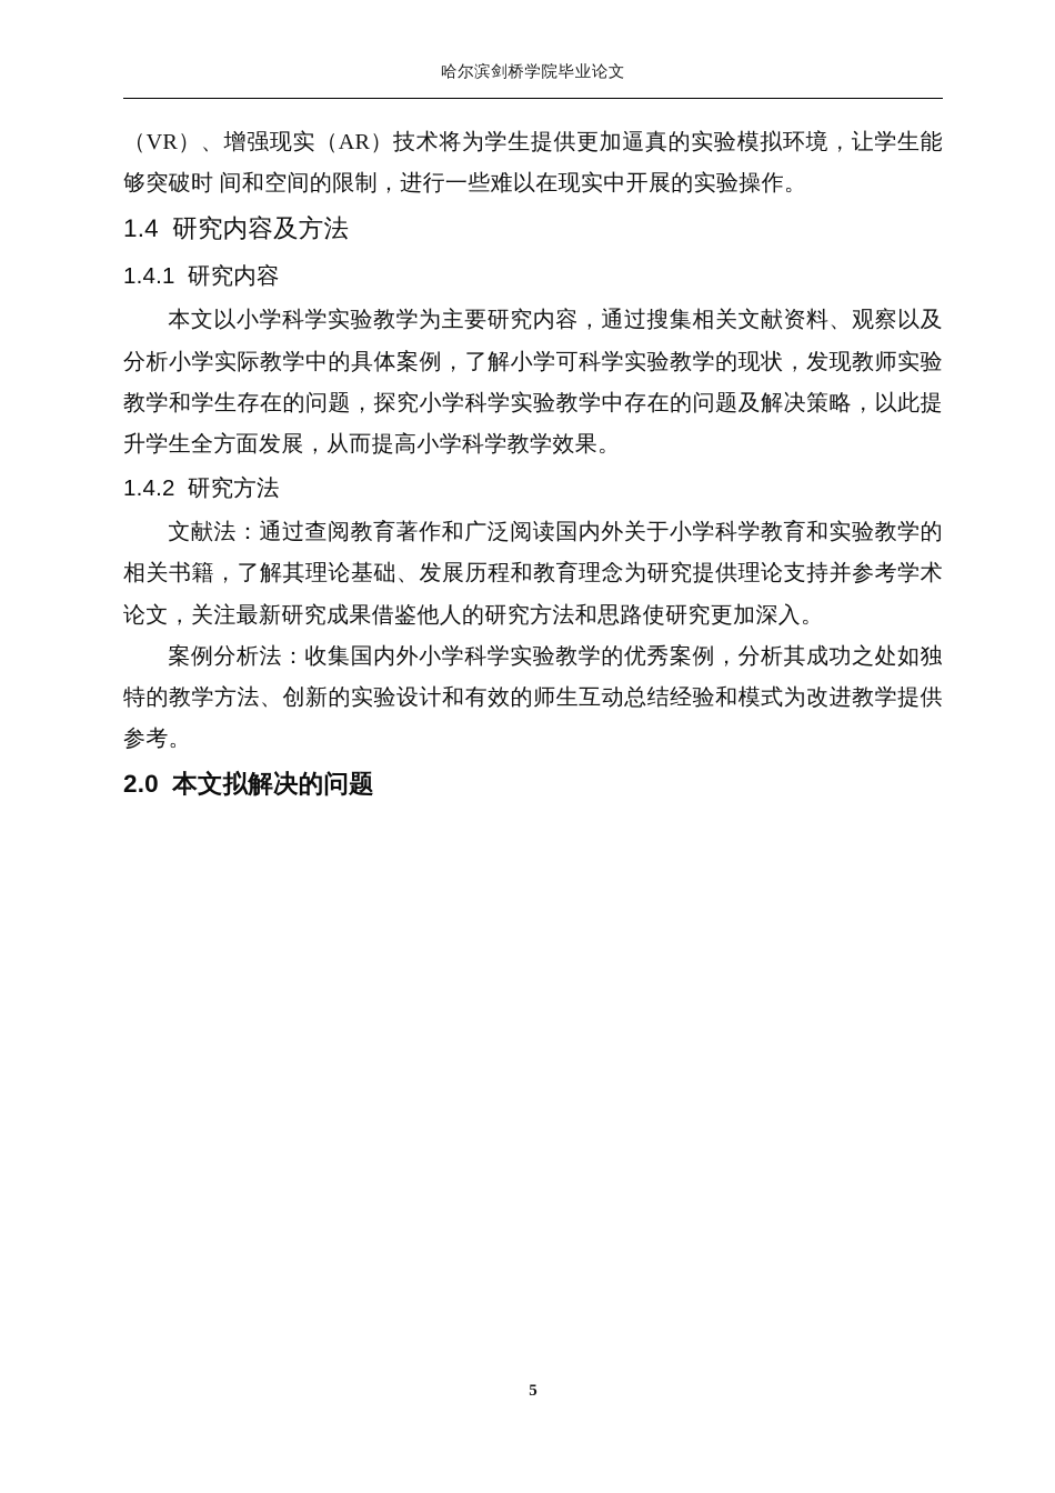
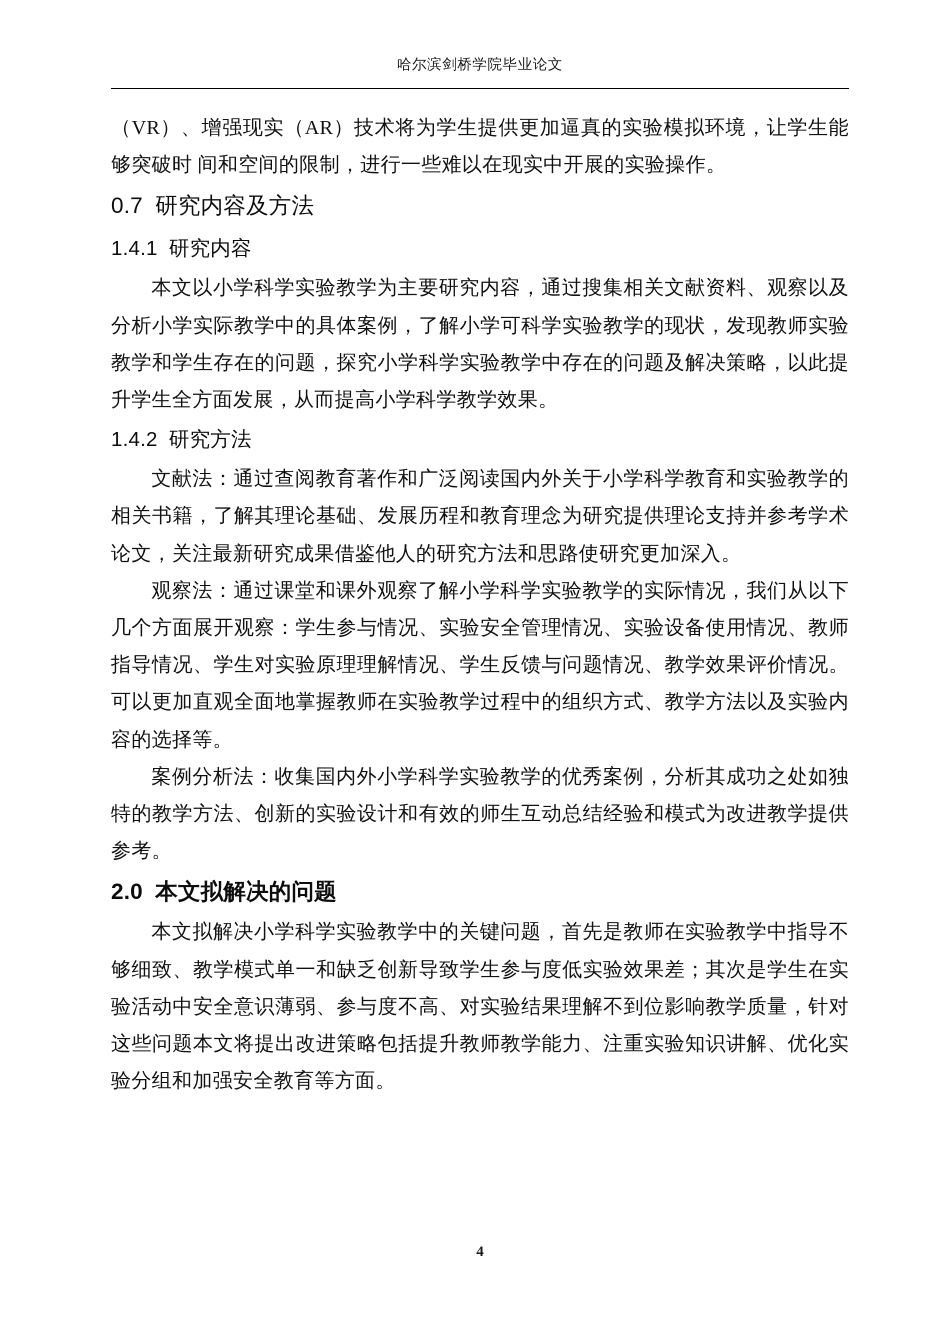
  哈尔滨剑桥学院毕业论文
  （VR）、增强现实（AR）技术将为学生提供更加逼真的实验模拟环境，让学生能够突破时 间和空间的限制，进行一些难以在现实中开展的实验操作。
- 1.4 研究内容及方法
+ 0.7 研究内容及方法
  1.4.1 研究内容
  本文以小学科学实验教学为主要研究内容，通过搜集相关文献资料、观察以及分析小学实际教学中的具体案例，了解小学可科学实验教学的现状，发现教师实验教学和学生存在的问题，探究小学科学实验教学中存在的问题及解决策略，以此提升学生全方面发展，从而提高小学科学教学效果。
  1.4.2 研究方法
  文献法：通过查阅教育著作和广泛阅读国内外关于小学科学教育和实验教学的相关书籍，了解其理论基础、发展历程和教育理念为研究提供理论支持并参考学术论文，关注最新研究成果借鉴他人的研究方法和思路使研究更加深入。
+ 观察法：通过课堂和课外观察了解小学科学实验教学的实际情况，我们从以下几个方面展开观察：学生参与情况、实验安全管理情况、实验设备使用情况、教师指导情况、学生对实验原理理解情况、学生反馈与问题情况、教学效果评价情况。可以更加直观全面地掌握教师在实验教学过程中的组织方式、教学方法以及实验内容的选择等。
  案例分析法：收集国内外小学科学实验教学的优秀案例，分析其成功之处如独特的教学方法、创新的实验设计和有效的师生互动总结经验和模式为改进教学提供参考。
  2.0 本文拟解决的问题
+ 本文拟解决小学科学实验教学中的关键问题，首先是教师在实验教学中指导不够细致、教学模式单一和缺乏创新导致学生参与度低实验效果差；其次是学生在实验活动中安全意识薄弱、参与度不高、对实验结果理解不到位影响教学质量，针对这些问题本文将提出改进策略包括提升教师教学能力、注重实验知识讲解、优化实验分组和加强安全教育等方面。
- 5
+ 4
